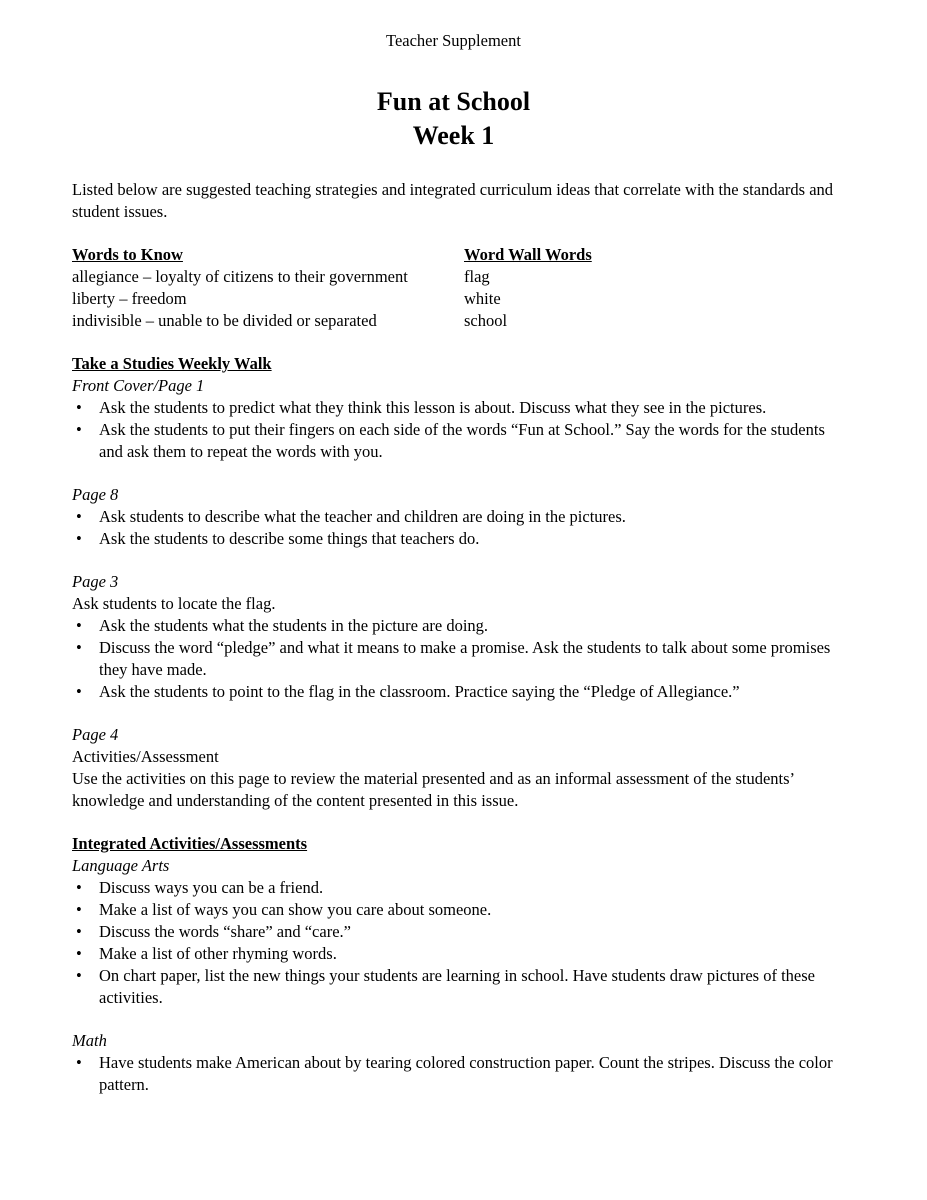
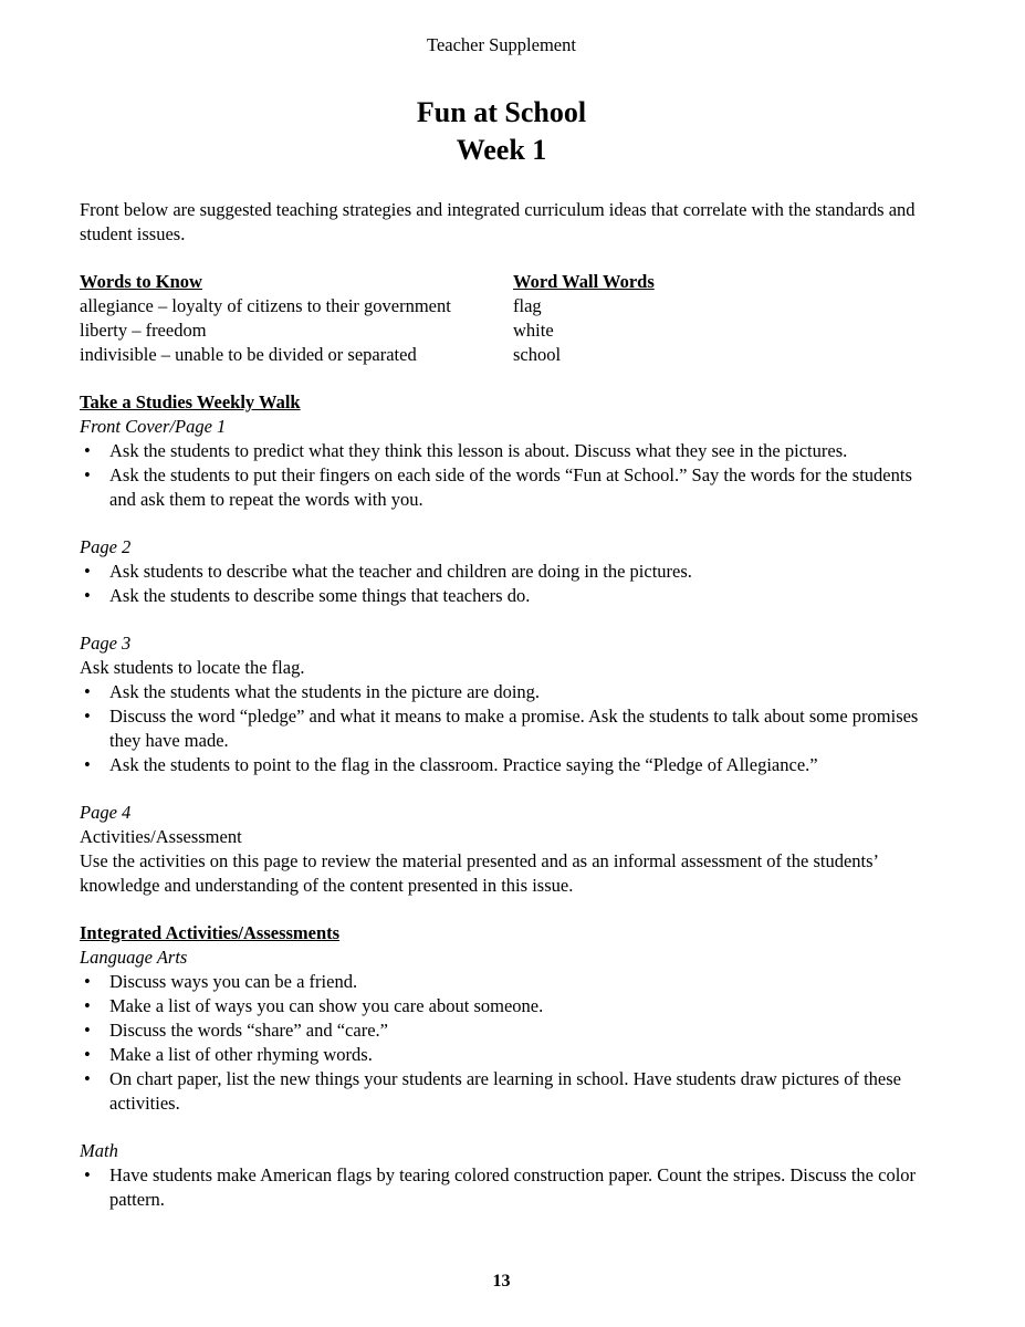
  Teacher Supplement
  Fun at School
  Week 1
- Listed below are suggested teaching strategies and integrated curriculum ideas that correlate with the standards and student issues.
+ Front below are suggested teaching strategies and integrated curriculum ideas that correlate with the standards and student issues.
  Words to Know
  allegiance – loyalty of citizens to their government
  liberty – freedom
  indivisible – unable to be divided or separated
  Word Wall Words
  flag
  white
  school
  Take a Studies Weekly Walk
  Front Cover/Page 1
  •
  Ask the students to predict what they think this lesson is about. Discuss what they see in the pictures.
  •
  Ask the students to put their fingers on each side of the words “Fun at School.” Say the words for the students and ask them to repeat the words with you.
- Page 8
+ Page 2
  •
  Ask students to describe what the teacher and children are doing in the pictures.
  •
  Ask the students to describe some things that teachers do.
  Page 3
  Ask students to locate the flag.
  •
  Ask the students what the students in the picture are doing.
  •
  Discuss the word “pledge” and what it means to make a promise. Ask the students to talk about some promises they have made.
  •
  Ask the students to point to the flag in the classroom. Practice saying the “Pledge of Allegiance.”
  Page 4
  Activities/Assessment
  Use the activities on this page to review the material presented and as an informal assessment of the students’ knowledge and understanding of the content presented in this issue.
  Integrated Activities/Assessments
  Language Arts
  •
  Discuss ways you can be a friend.
  •
  Make a list of ways you can show you care about someone.
  •
  Discuss the words “share” and “care.”
  •
  Make a list of other rhyming words.
  •
  On chart paper, list the new things your students are learning in school. Have students draw pictures of these activities.
  Math
  •
- Have students make American about by tearing colored construction paper. Count the stripes. Discuss the color pattern.
+ Have students make American flags by tearing colored construction paper. Count the stripes. Discuss the color pattern.
+ 13
